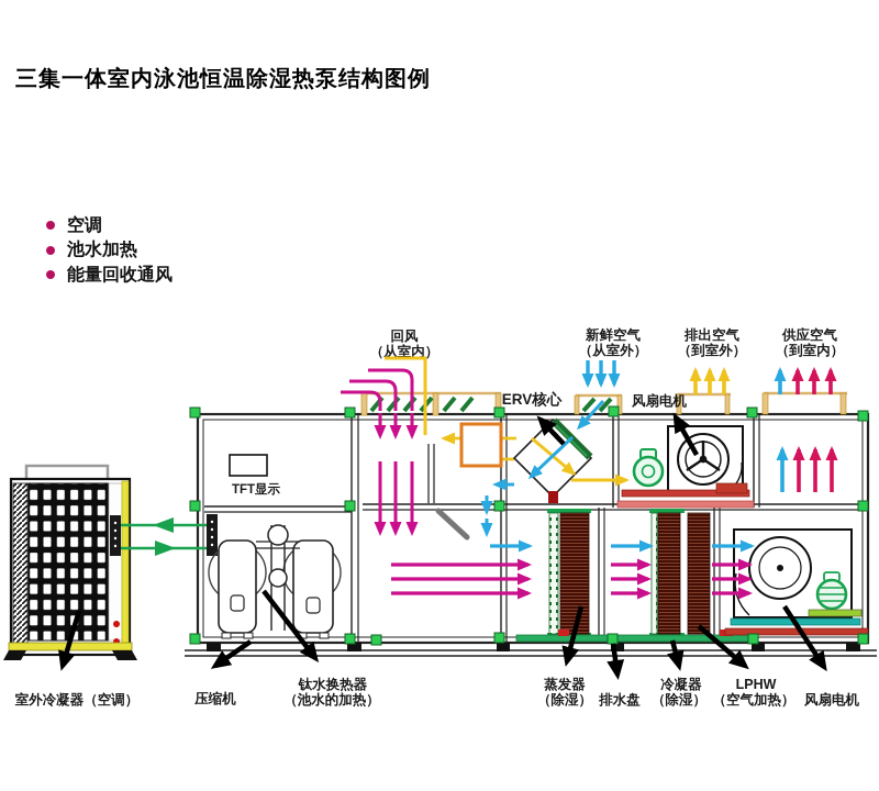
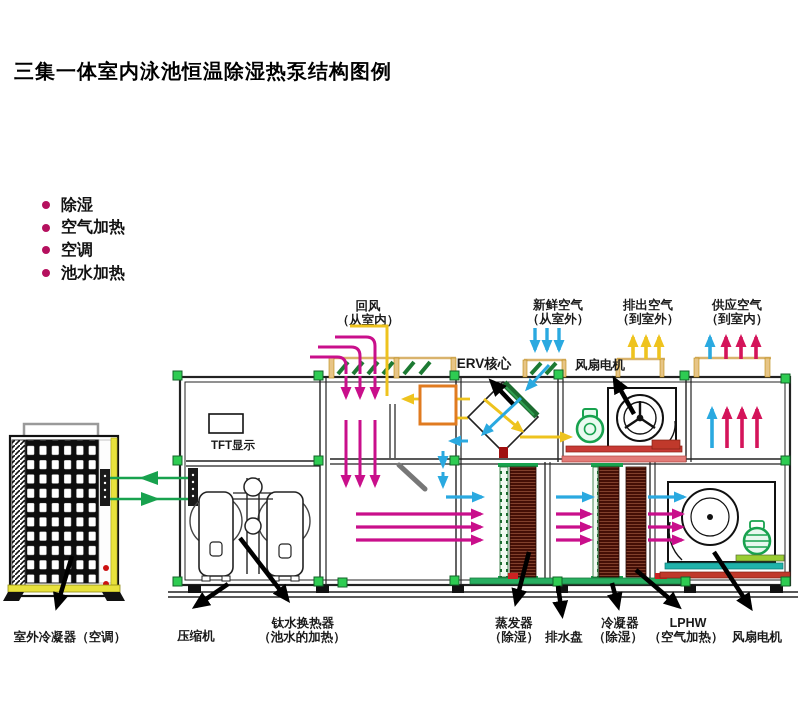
  三集一体室内泳池恒温除湿热泵结构图例
+ 除湿
+ 空气加热
  空调
  池水加热
- 能量回收通风
  回风
  （从室内）
  新鲜空气
  （从室外）
  排出空气
  （到室外）
  供应空气
  （到室内）
  TFT显示
  ERV核心
  风扇电机
  室外冷凝器（空调）
  压缩机
  钛水换热器
  （池水的加热）
  蒸发器
  （除湿）
  排水盘
  冷凝器
  （除湿）
  LPHW
  （空气加热）
  风扇电机
